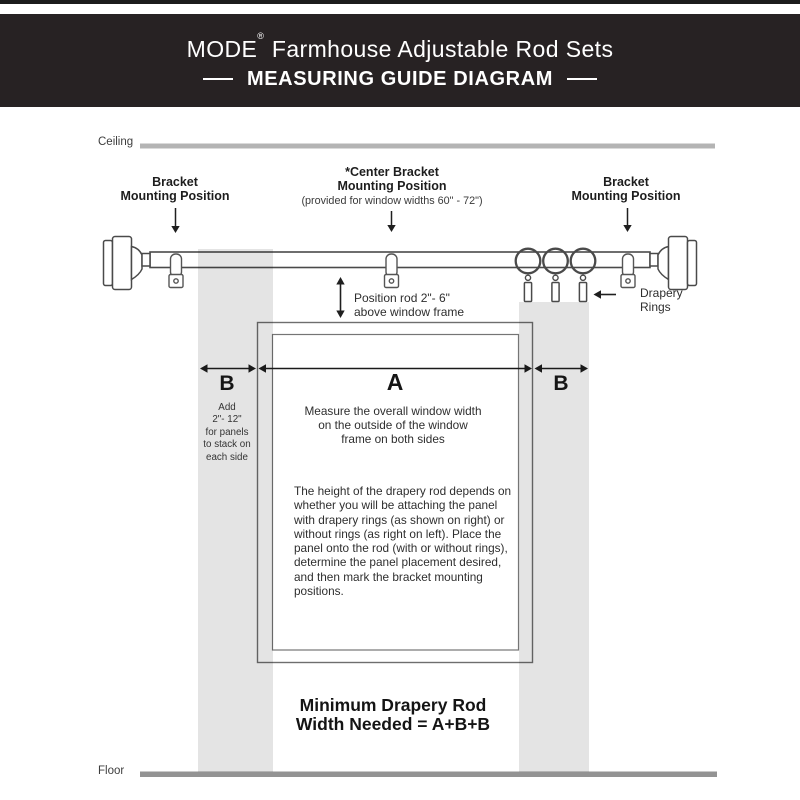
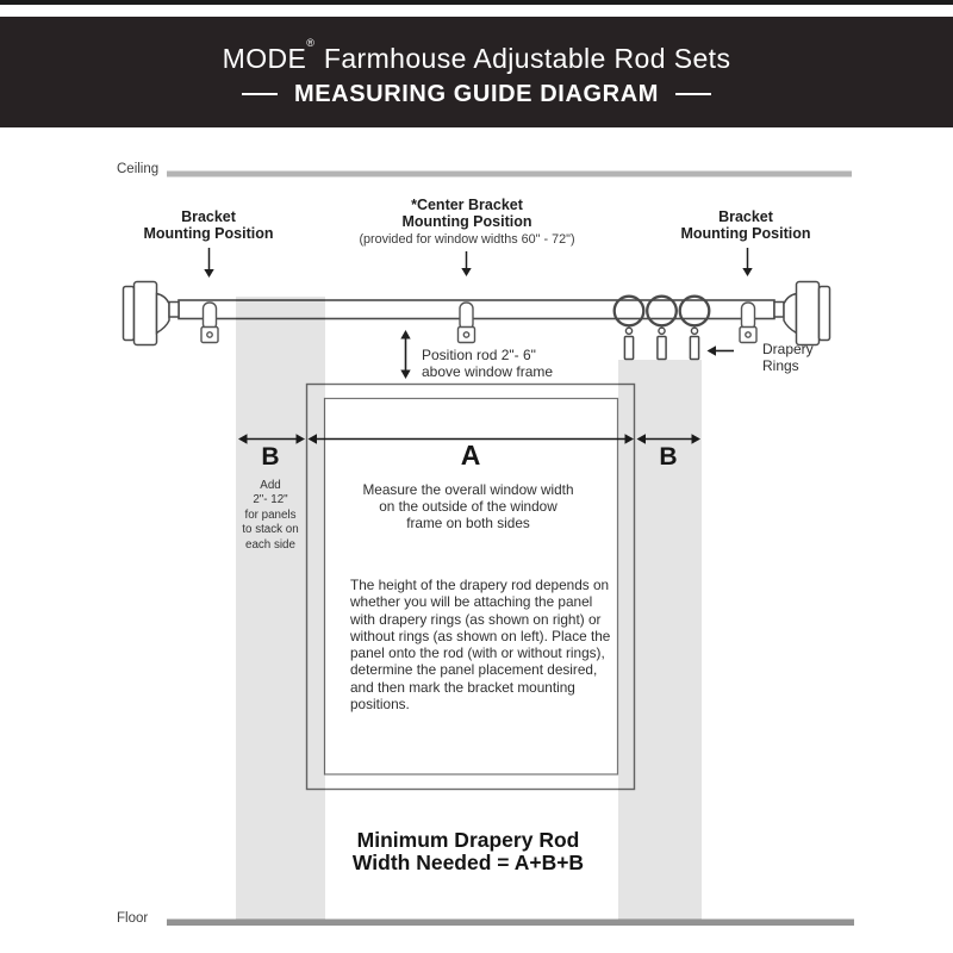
  MODE®Farmhouse Adjustable Rod Sets
  MEASURING GUIDE DIAGRAM
  Ceiling
  Floor
  Bracket
  Mounting Position
  *Center Bracket
  Mounting Position
  (provided for window widths 60" - 72")
  Bracket
  Mounting Position
  Position rod 2"- 6"
  above window frame
  Drapery
  Rings
  B
  A
  B
  Add
  2"- 12"
  for panels
  to stack on
  each side
  Measure the overall window width
  on the outside of the window
  frame on both sides
- The height of the drapery rod depends on whether you will be attaching the panel with drapery rings (as shown on right) or without rings (as right on left). Place the panel onto the rod (with or without rings), determine the panel placement desired, and then mark the bracket mounting positions.
+ The height of the drapery rod depends on whether you will be attaching the panel with drapery rings (as shown on right) or without rings (as shown on left). Place the panel onto the rod (with or without rings), determine the panel placement desired, and then mark the bracket mounting positions.
  Minimum Drapery Rod
  Width Needed = A+B+B
